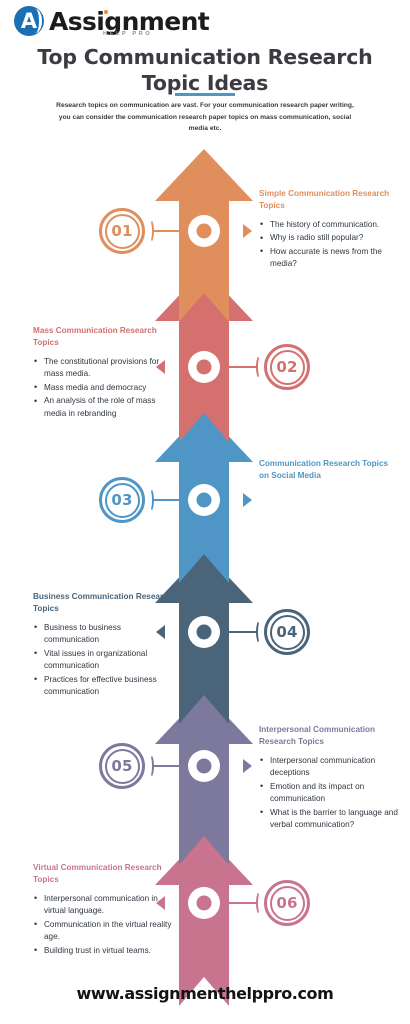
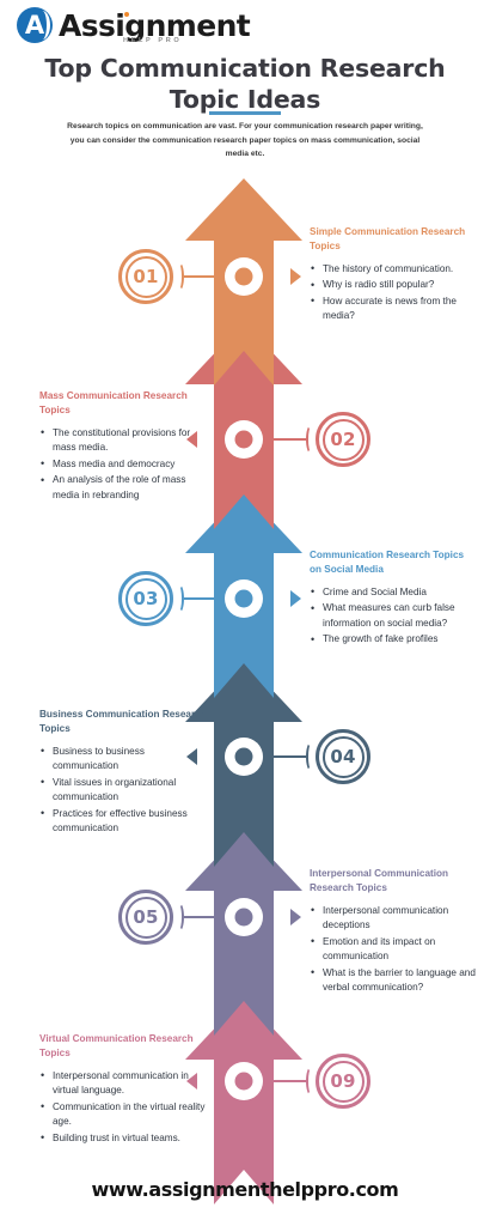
  A
  Assignment
  Top Communication Research Topic Ideas
  01
  Simple Communication Research Topics
  The history of communication.
  Why is radio still popular?
  How accurate is news from the media?
  02
  Mass Communication Research Topics
  The constitutional provisions for mass media.
  Mass media and democracy
  An analysis of the role of mass media in rebranding
  03
  Communication Research Topics on Social Media
+ Crime and Social Media
+ What measures can curb false information on social media?
+ The growth of fake profiles
  04
  Business Communication Research Topics
  Business to business communication
  Vital issues in organizational communication
  Practices for effective business communication
  05
  Interpersonal Communication Research Topics
  Interpersonal communication deceptions
  Emotion and its impact on communication
  What is the barrier to language and verbal communication?
- 06
+ 09
  Virtual Communication Research Topics
  Interpersonal communication in virtual language.
  Communication in the virtual reality age.
  Building trust in virtual teams.
  www.assignmenthelppro.com
